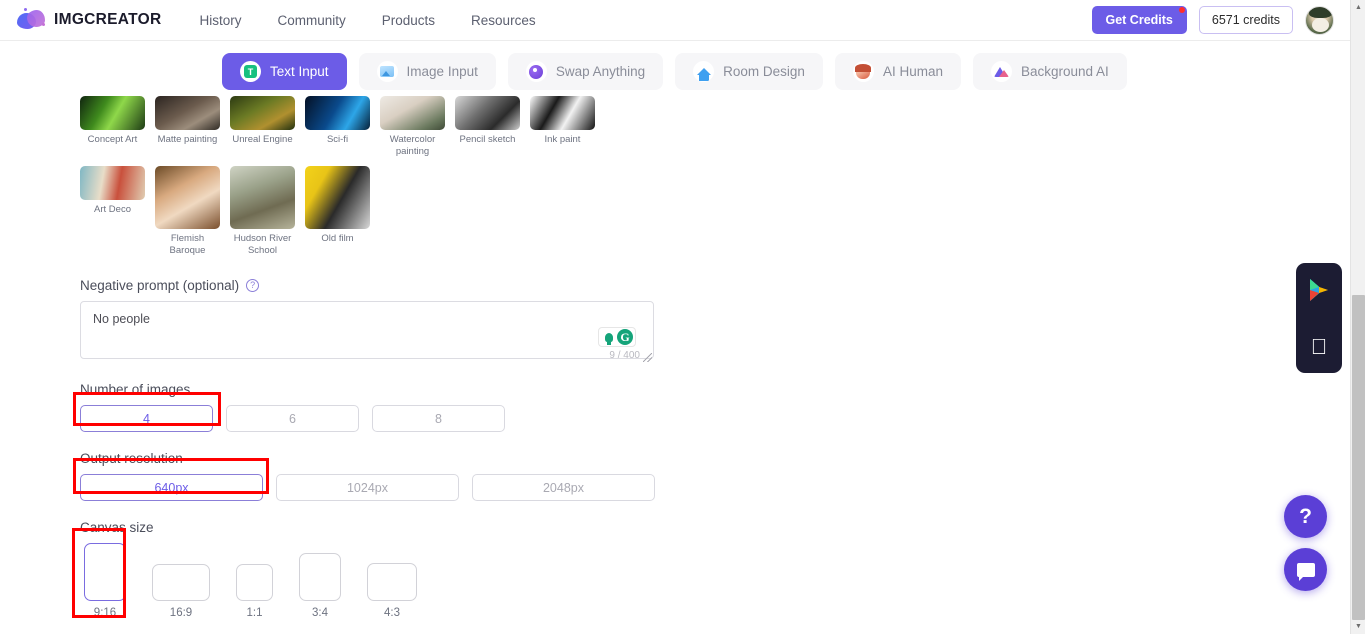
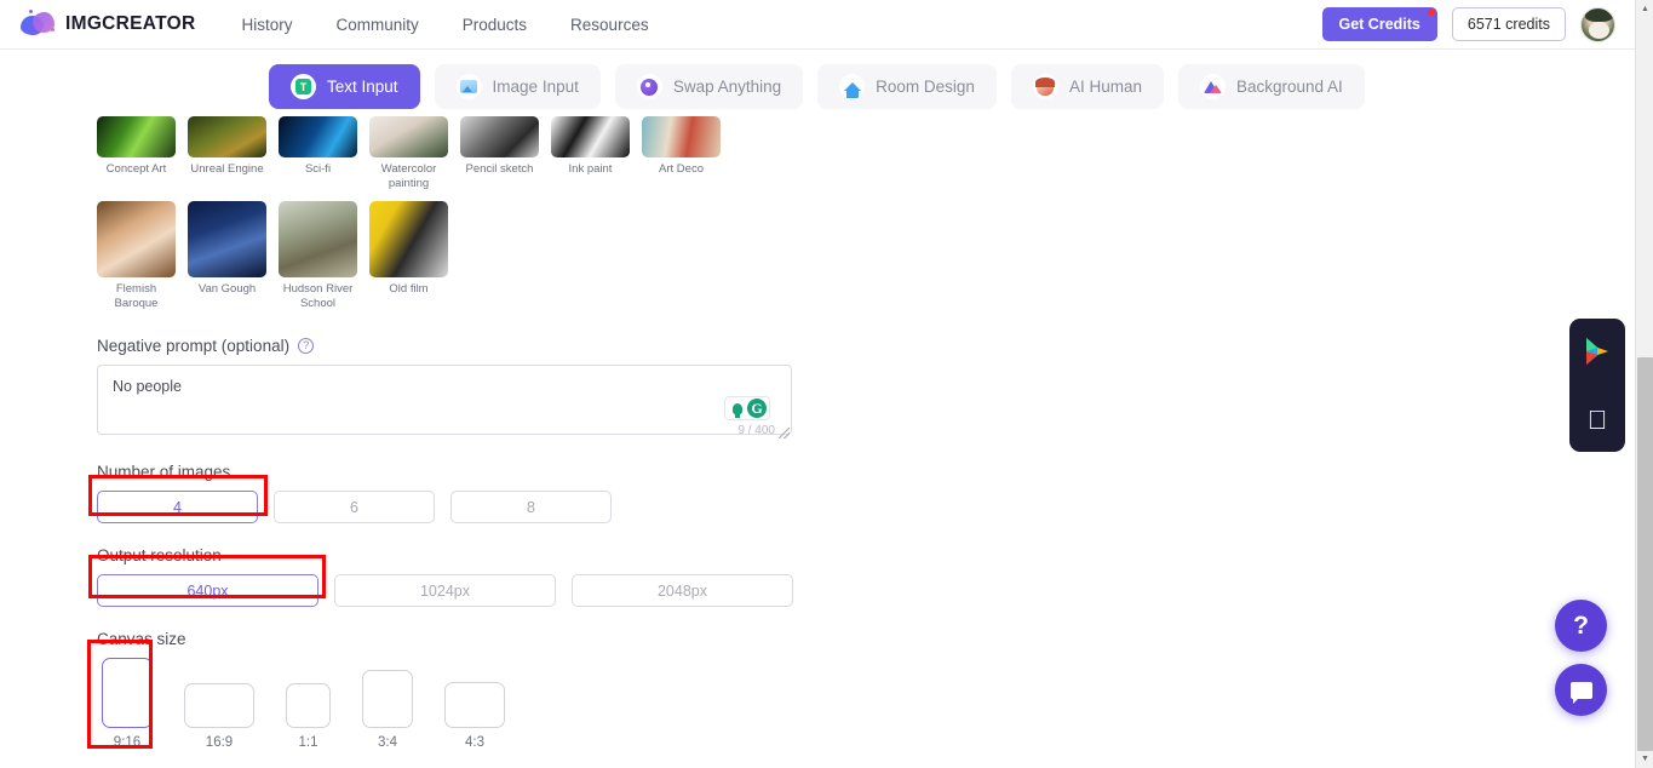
  IMGCREATOR
  History
  Community
  Products
  Resources
  Get Credits
  6571 credits
  T
  Text Input
  Image Input
  Swap Anything
  Room Design
  AI Human
  Background AI
  Concept Art
- Matte painting
  Unreal Engine
  Sci-fi
  Watercolor painting
  Pencil sketch
  Ink paint
  Art Deco
  Flemish Baroque
+ Van Gough
  Hudson River School
  Old film
  Negative prompt (optional)
  ?
  No people
  G
  9 / 400
  Number of images
  4
  6
  8
  Output resolution
  640px
  1024px
  2048px
  Canvas size
  9:16
  16:9
  1:1
  3:4
  4:3
  
  ?
